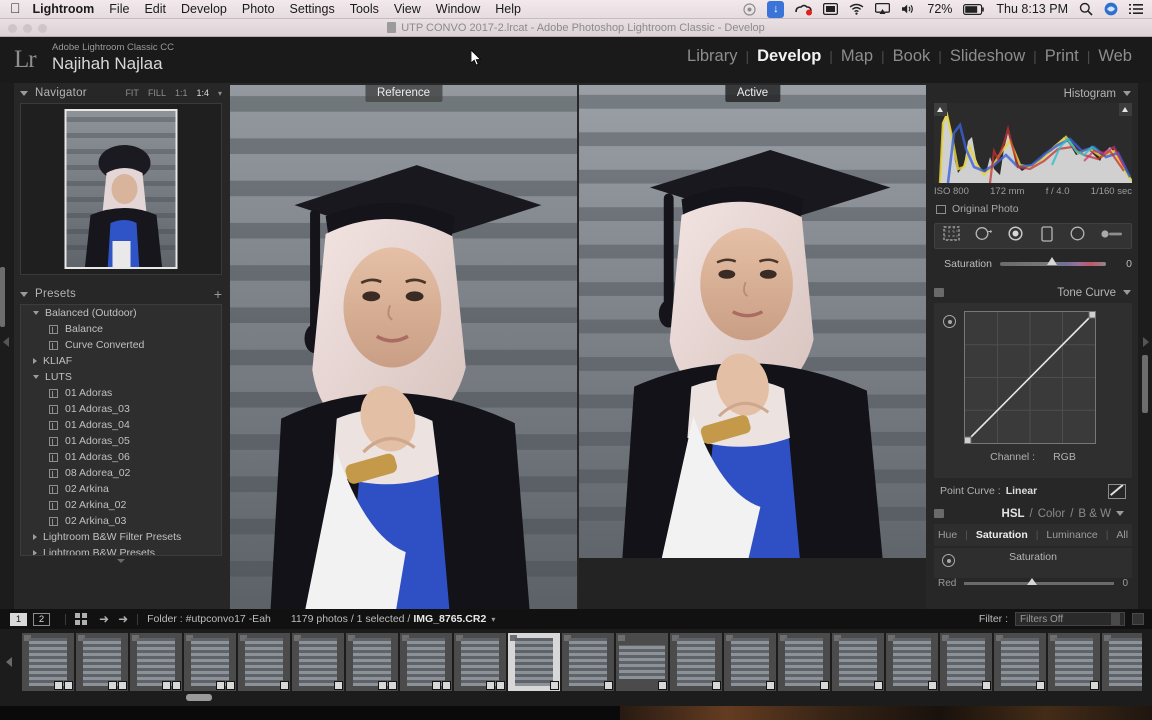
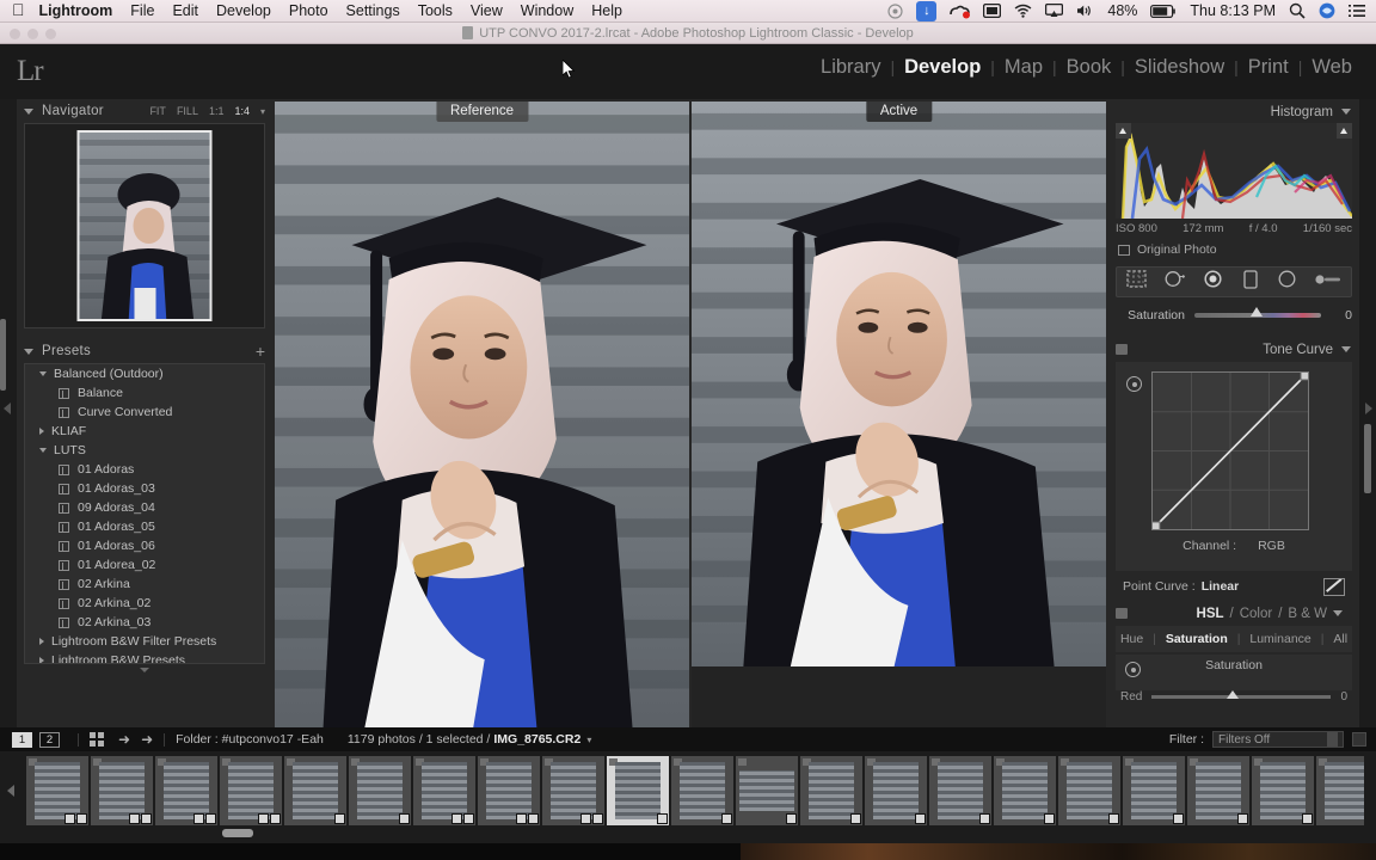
  
  Lightroom
  File
  Edit
  Develop
  Photo
  Settings
  Tools
  View
  Window
  Help
  ↓
- 72%
+ 48%
  Thu 8:13 PM
  UTP CONVO 2017-2.lrcat - Adobe Photoshop Lightroom Classic - Develop
  Lr
- Adobe Lightroom Classic CC
- Najihah Najlaa
  Library
  |
  Develop
  |
  Map
  |
  Book
  |
  Slideshow
  |
  Print
  |
  Web
  Navigator
  FIT
  FILL
  1:1
  1:4
  ▾
  Presets
  +
  Balanced (Outdoor)
  Balance
  Curve Converted
  KLIAF
  LUTS
  01 Adoras
  01 Adoras_03
- 01 Adoras_04
+ 09 Adoras_04
  01 Adoras_05
  01 Adoras_06
- 08 Adorea_02
+ 01 Adorea_02
  02 Arkina
  02 Arkina_02
  02 Arkina_03
  Lightroom B&W Filter Presets
  Lightroom B&W Presets
  Reference
  Active
  Histogram
  ISO 800
  172 mm
  f / 4.0
  1/160 sec
  Original Photo
  Saturation
  0
  Tone Curve
  Channel :
  RGB
  Point Curve :
  Linear
  HSL
  /
  Color
  /
  B & W
  Hue
  |
  Saturation
  Luminance
  All
  Saturation
  Red
  0
  1
  2
  ➜
  ➜
  Folder : #utpconvo17 -Eah
  1179 photos / 1 selected /
  IMG_8765.CR2
  ▾
  Filter :
  Filters Off
